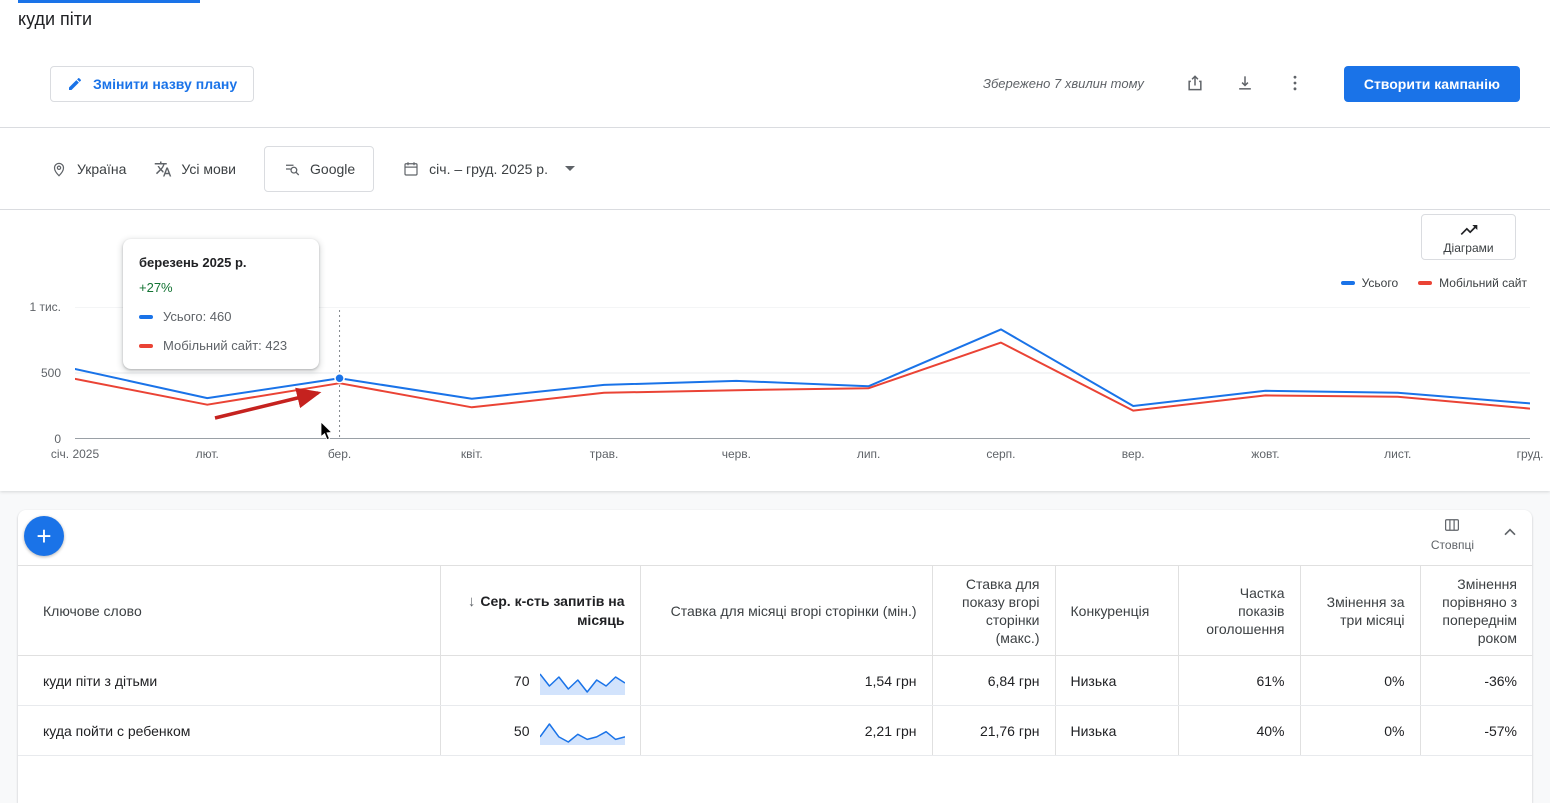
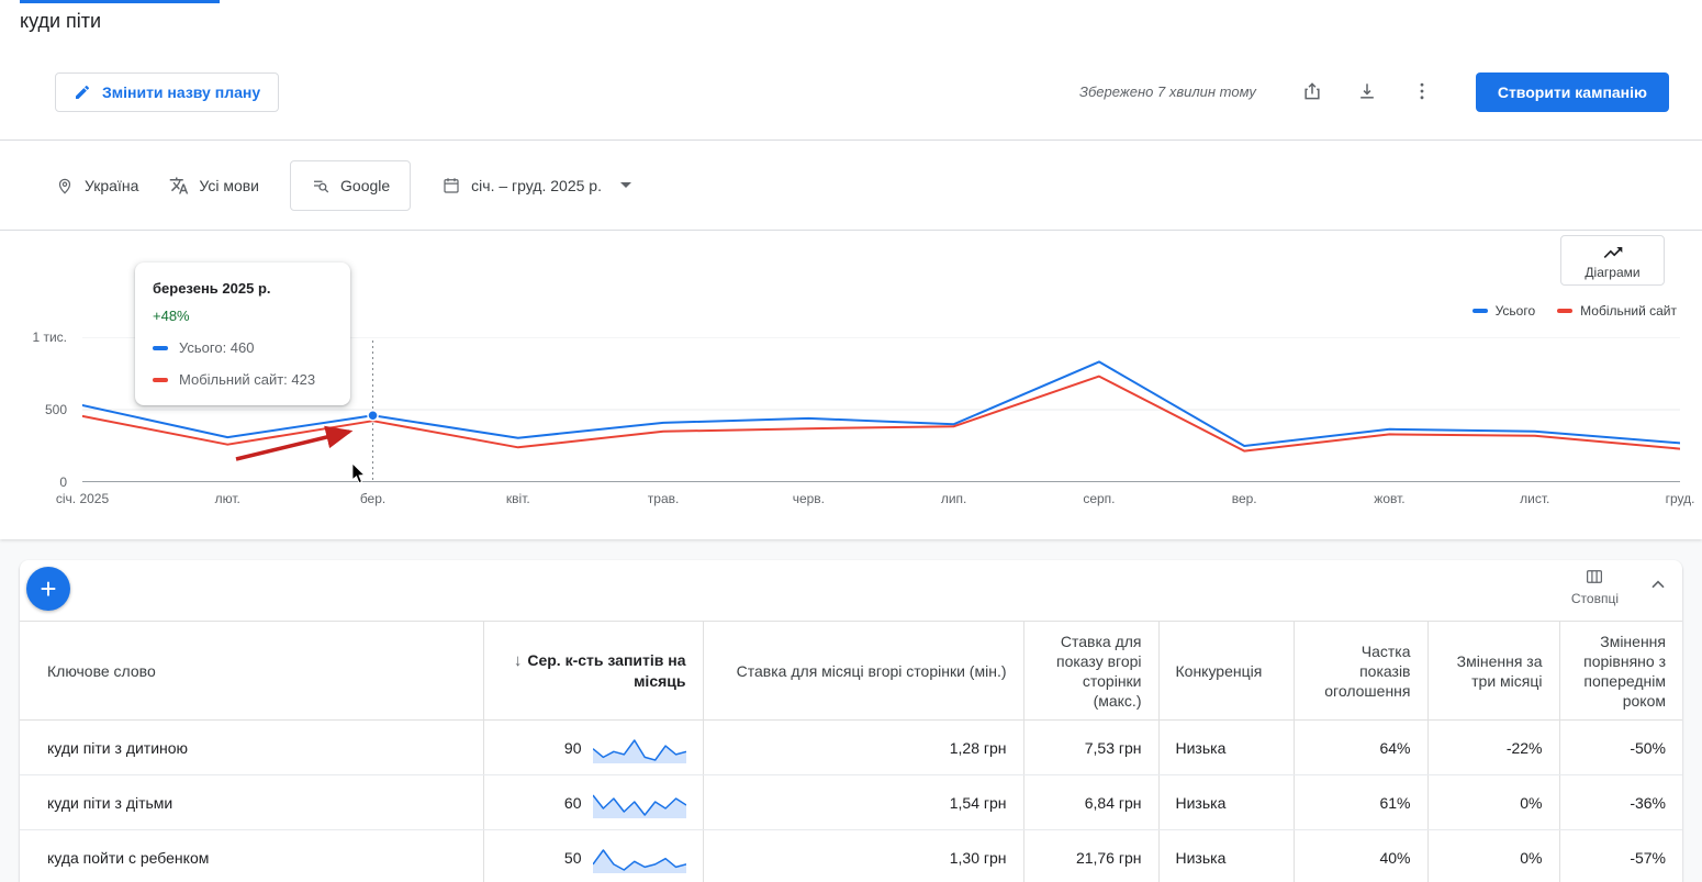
  куди піти
  Змінити назву плану
  Збережено 7 хвилин тому
  Створити кампанію
  Україна
  Усі мови
  Google
  січ. – груд. 2025 р.
  Діаграми
  Усього
  Мобільний сайт
  1 тис.
  500
  0
  січ. 2025
  лют.
  бер.
  квіт.
  трав.
  черв.
  лип.
  серп.
  вер.
  жовт.
  лист.
  груд.
  березень 2025 р.
- +27%
+ +48%
  Усього: 460
  Мобільний сайт: 423
  +
  Стовпці
  Ключове слово	↓ Сер. к-сть запитів на місяць	Ставка для місяці вгорі сторінки (мін.)	Ставка для показу вгорі сторінки (макс.)	Конкуренція	Частка показів оголошення	Змінення за три місяці	Змінення порівняно з попереднім роком
+ куди піти з дитиною	90	1,28 грн	7,53 грн	Низька	64%	-22%	-50%
- куди піти з дітьми	70	1,54 грн	6,84 грн	Низька	61%	0%	-36%
+ куди піти з дітьми	60	1,54 грн	6,84 грн	Низька	61%	0%	-36%
- куда пойти с ребенком	50	2,21 грн	21,76 грн	Низька	40%	0%	-57%
+ куда пойти с ребенком	50	1,30 грн	21,76 грн	Низька	40%	0%	-57%
